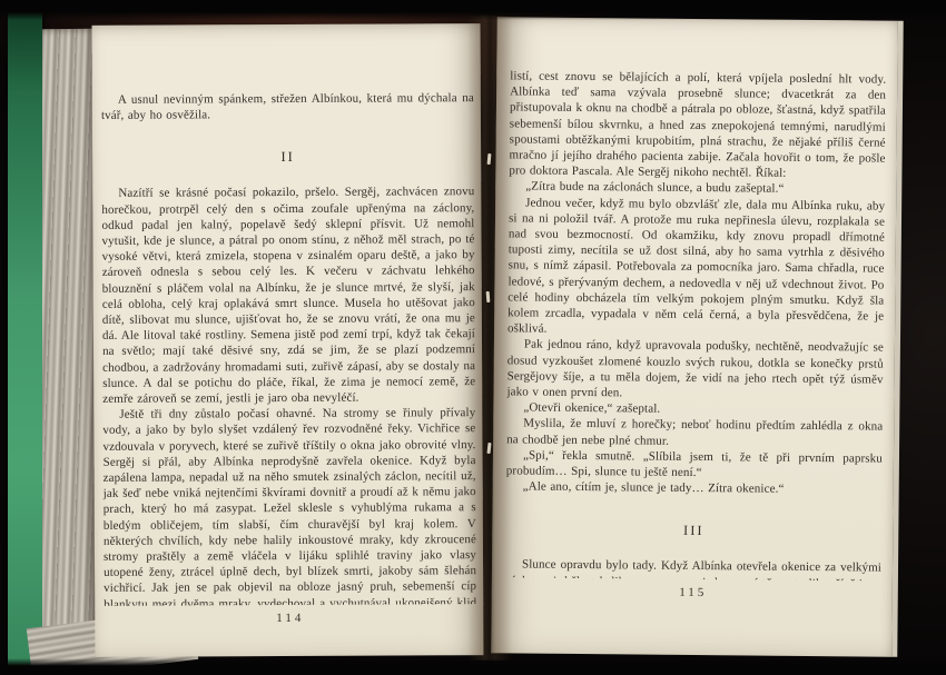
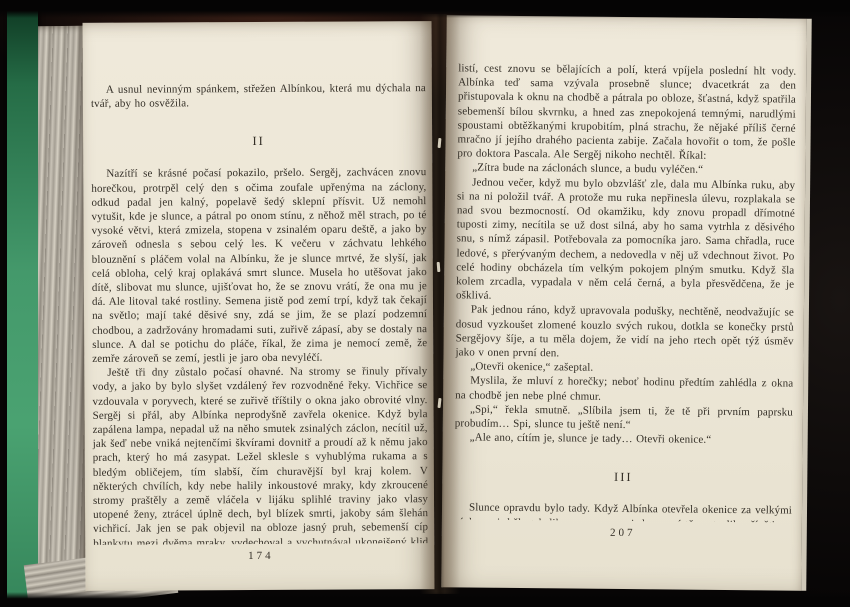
  A usnul nevinným spánkem, střežen Albínkou, která mu dýchala n tvář, aby ho osvěžila.
  II
  Nazítří se krásné počasí pokazilo, pršelo. Sergěj, zachvácen znov horečkou, protrpěl celý den s očima zoufale upřenýma na záclon odkud padal jen kalný, popelavě šedý sklepní přísvit. Už nemo vytušit, kde je slunce, a pátral po onom stínu, z něhož měl strach, po vysoké větvi, která zmizela, stopena v zsinalém oparu deště, a jako b zároveň odnesla s sebou celý les. K večeru v záchvatu lehkéh blouznění s pláčem volal na Albínku, že je slunce mrtvé, že slyší, ja celá obloha, celý kraj oplakává smrt slunce. Musela ho utěšovat jak dítě, slibovat mu slunce, ujišťovat ho, že se znovu vrátí, že ona mu dá. Ale litoval také rostliny. Semena jistě pod zemí trpí, když tak čeka na světlo; mají také děsivé sny, zdá se jim, že se plazí podzem chodbou, a zadržovány hromadami suti, zuřivě zápasí, aby se dostaly slunce. A dal se potichu do pláče, říkal, že zima je nemocí země, zemře zároveň se zemí, jestli je jaro oba nevyléčí.
  Ještě tři dny zůstalo počasí ohavné. Na stromy se řinuly příva vody, a jako by bylo slyšet vzdálený řev rozvodněné řeky. Vichřice vzdouvala v poryvech, které se zuřivě tříštily o okna jako obrovité vln Sergěj si přál, aby Albínka neprodyšně zavřela okenice. Když by zapálena lampa, nepadal už na něho smutek zsinalých záclon, necítil u jak šeď nebe vniká nejtenčími škvírami dovnitř a proudí až k němu ja prach, který ho má zasypat. Ležel sklesle s vyhublýma rukama a bledým obličejem, tím slabší, čím churavější byl kraj kolem. některých chvílích, kdy nebe halily inkoustové mraky, kdy zkrouce stromy praštěly a země vláčela v lijáku splihlé traviny jako vla utopené ženy, ztrácel úplně dech, byl blízek smrti, jakoby sám šleh vichřicí. Jak jen se pak objevil na obloze jasný pruh, sebemenší c blankytu mezi dvěma mraky, vydechoval a vychutnával ukonejšený kl
- 114
+ 174
  istí, cest znovu se bělajících a polí, která vpíjela poslední hlt vody. Albínka teď sama vzývala prosebně slunce; dvacetkrát za den přistupovala k oknu na chodbě a pátrala po obloze, šťastná, když spatřila sebemenší bílou skvrnku, a hned zas znepokojená temnými, narudlými poustami obtěžkanými krupobitím, plná strachu, že nějaké příliš černé mračno jí jejího drahého pacienta zabije. Začala hovořit o tom, že pošle pro doktora Pascala. Ale Sergěj nikoho nechtěl. Říkal:
- „Zítra bude na záclonách slunce, a budu zašeptal.“
+ „Zítra bude na záclonách slunce, a budu vyléčen.“
  Jednou večer, když mu bylo obzvlášť zle, dala mu Albínka ruku, aby i na ni položil tvář. A protože mu ruka nepřinesla úlevu, rozplakala se ad svou bezmocností. Od okamžiku, kdy znovu propadl dřímotné uposti zimy, necítila se už dost silná, aby ho sama vytrhla z děsivého nu, s nímž zápasil. Potřebovala za pomocníka jaro. Sama chřadla, ruce edové, s přerývaným dechem, a nedovedla v něj už vdechnout život. Po elé hodiny obcházela tím velkým pokojem plným smutku. Když šla olem zrcadla, vypadala v něm celá černá, a byla přesvědčena, že je šklivá.
  Pak jednou ráno, když upravovala podušky, nechtěně, neodvažujíc se osud vyzkoušet zlomené kouzlo svých rukou, dotkla se konečky prstů ergějovy šíje, a tu měla dojem, že vidí na jeho rtech opět týž úsměv ako v onen první den.
  „Otevři okenice,“ zašeptal.
  Myslila, že mluví z horečky; neboť hodinu předtím zahlédla z okna a chodbě jen nebe plné chmur.
  „Spi,“ řekla smutně. „Slíbila jsem ti, že tě při prvním paprsku robudím… Spi, slunce tu ještě není.“
- „Ale ano, cítím je, slunce je tady… Zítra okenice.“
+ „Ale ano, cítím je, slunce je tady… Otevři okenice.“
  III
- 115
+ 207
